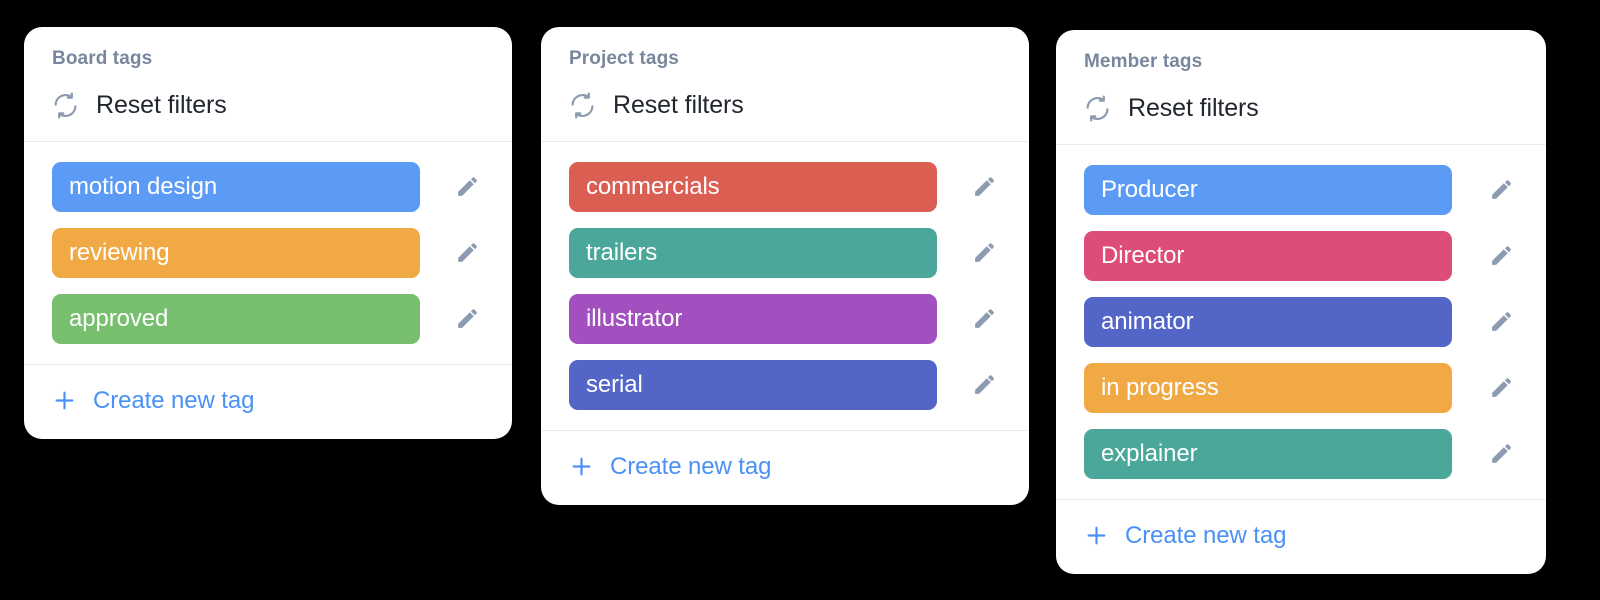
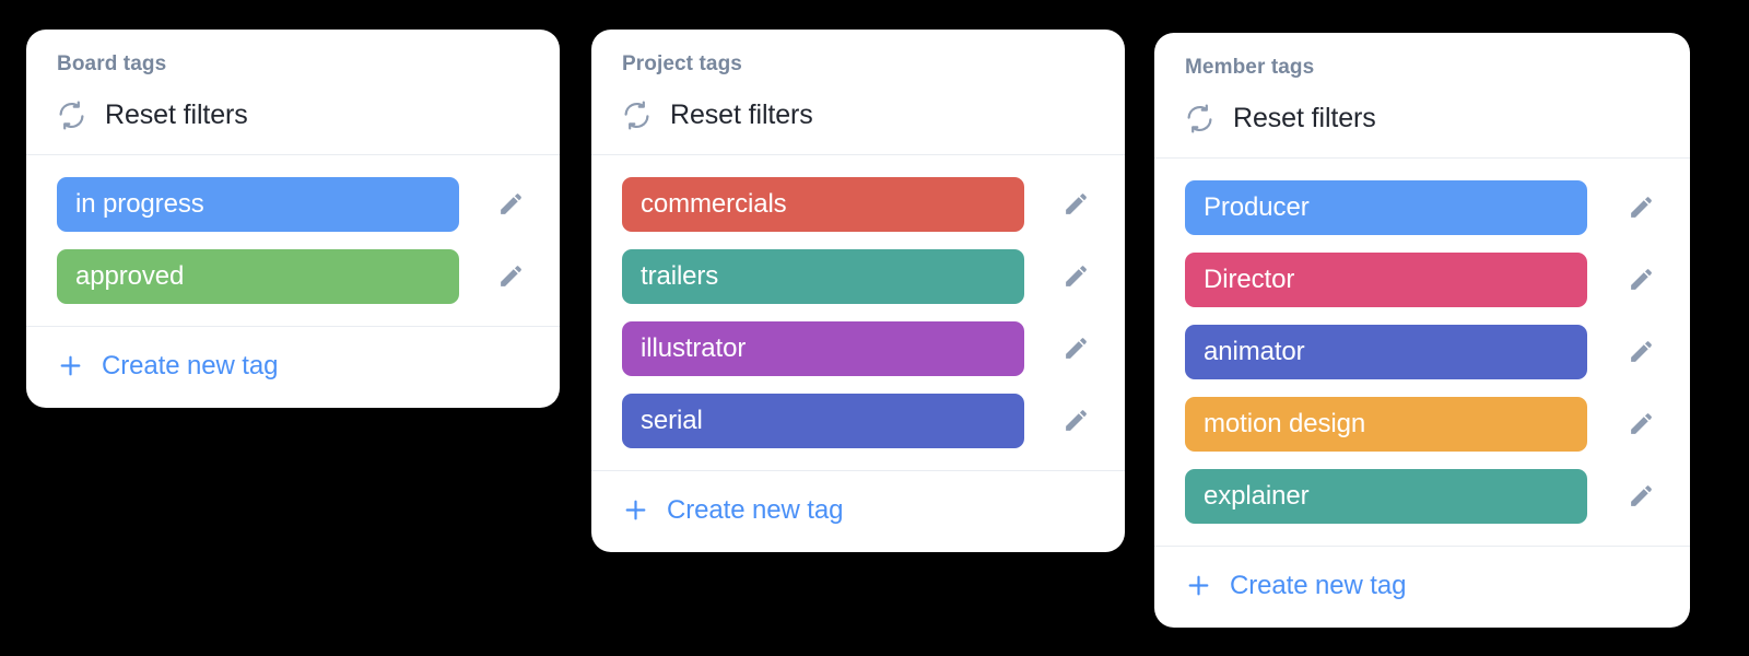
  Board tags
  Reset filters
- motion design
+ in progress
- reviewing
  approved
  Create new tag
  Project tags
  Reset filters
  commercials
  trailers
  illustrator
  serial
  Create new tag
  Member tags
  Reset filters
  Producer
  Director
  animator
- in progress
+ motion design
  explainer
  Create new tag
